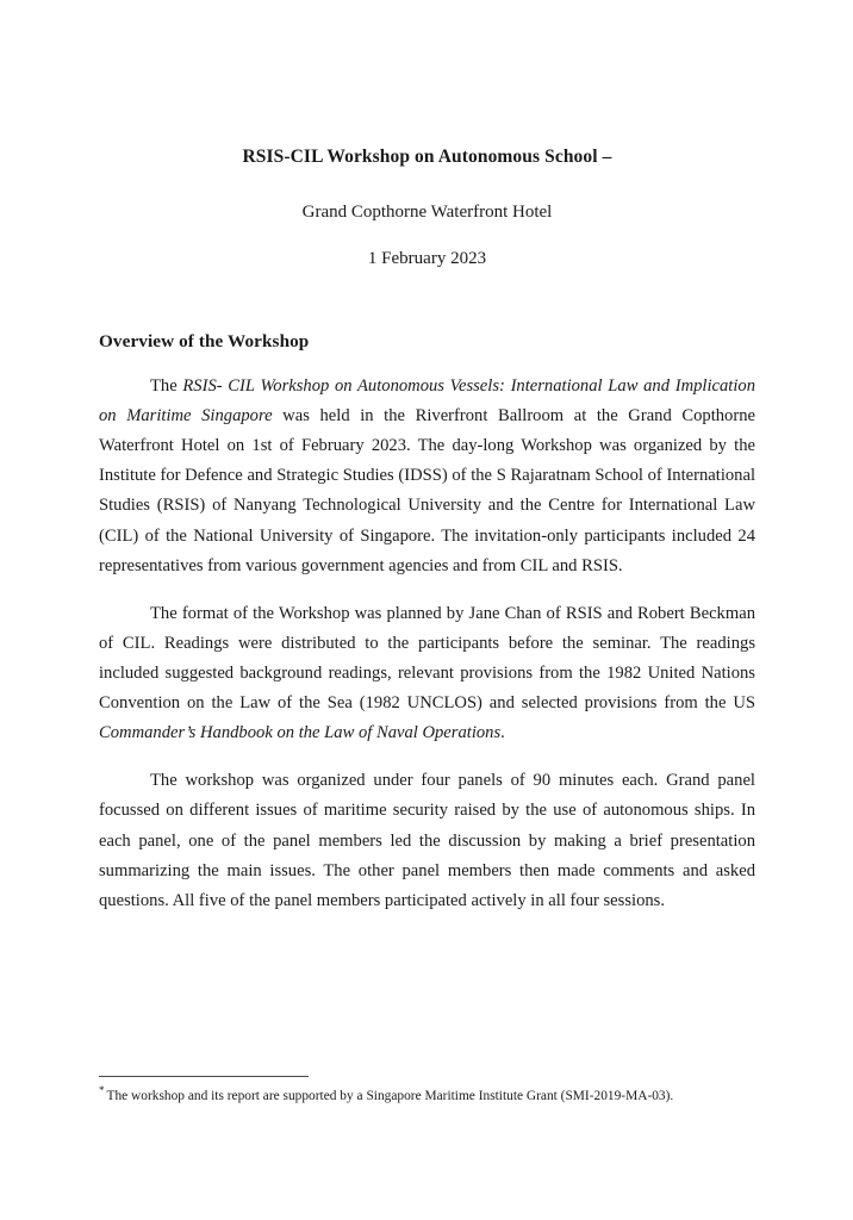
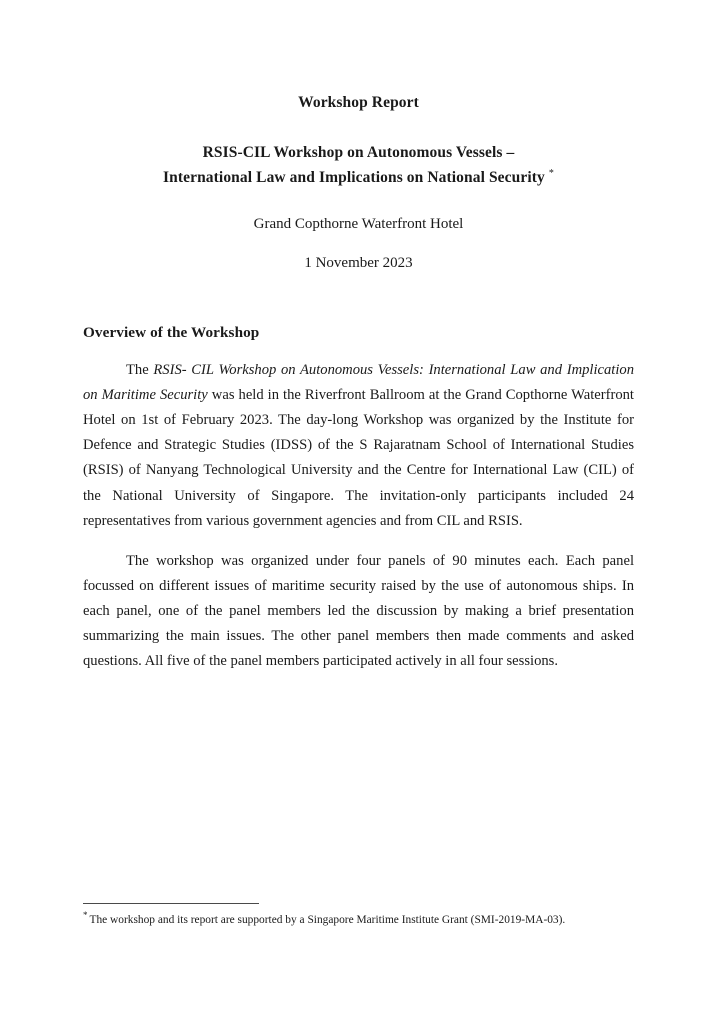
+ Workshop Report
- RSIS-CIL Workshop on Autonomous School –
+ RSIS-CIL Workshop on Autonomous Vessels –
+ International Law and Implications on National Security *
  Grand Copthorne Waterfront Hotel
- 1 February 2023
+ 1 November 2023
  Overview of the Workshop
- The RSIS- CIL Workshop on Autonomous Vessels: International Law and Implication on Maritime Singapore was held in the Riverfront Ballroom at the Grand Copthorne Waterfront Hotel on 1st of February 2023. The day-long Workshop was organized by the Institute for Defence and Strategic Studies (IDSS) of the S Rajaratnam School of International Studies (RSIS) of Nanyang Technological University and the Centre for International Law (CIL) of the National University of Singapore. The invitation-only participants included 24 representatives from various government agencies and from CIL and RSIS.
+ The RSIS- CIL Workshop on Autonomous Vessels: International Law and Implication on Maritime Security was held in the Riverfront Ballroom at the Grand Copthorne Waterfront Hotel on 1st of February 2023. The day-long Workshop was organized by the Institute for Defence and Strategic Studies (IDSS) of the S Rajaratnam School of International Studies (RSIS) of Nanyang Technological University and the Centre for International Law (CIL) of the National University of Singapore. The invitation-only participants included 24 representatives from various government agencies and from CIL and RSIS.
- The format of the Workshop was planned by Jane Chan of RSIS and Robert Beckman of CIL. Readings were distributed to the participants before the seminar. The readings included suggested background readings, relevant provisions from the 1982 United Nations Convention on the Law of the Sea (1982 UNCLOS) and selected provisions from the US Commander’s Handbook on the Law of Naval Operations.
- The workshop was organized under four panels of 90 minutes each. Grand panel focussed on different issues of maritime security raised by the use of autonomous ships. In each panel, one of the panel members led the discussion by making a brief presentation summarizing the main issues. The other panel members then made comments and asked questions. All five of the panel members participated actively in all four sessions.
+ The workshop was organized under four panels of 90 minutes each. Each panel focussed on different issues of maritime security raised by the use of autonomous ships. In each panel, one of the panel members led the discussion by making a brief presentation summarizing the main issues. The other panel members then made comments and asked questions. All five of the panel members participated actively in all four sessions.
  * The workshop and its report are supported by a Singapore Maritime Institute Grant (SMI-2019-MA-03).
